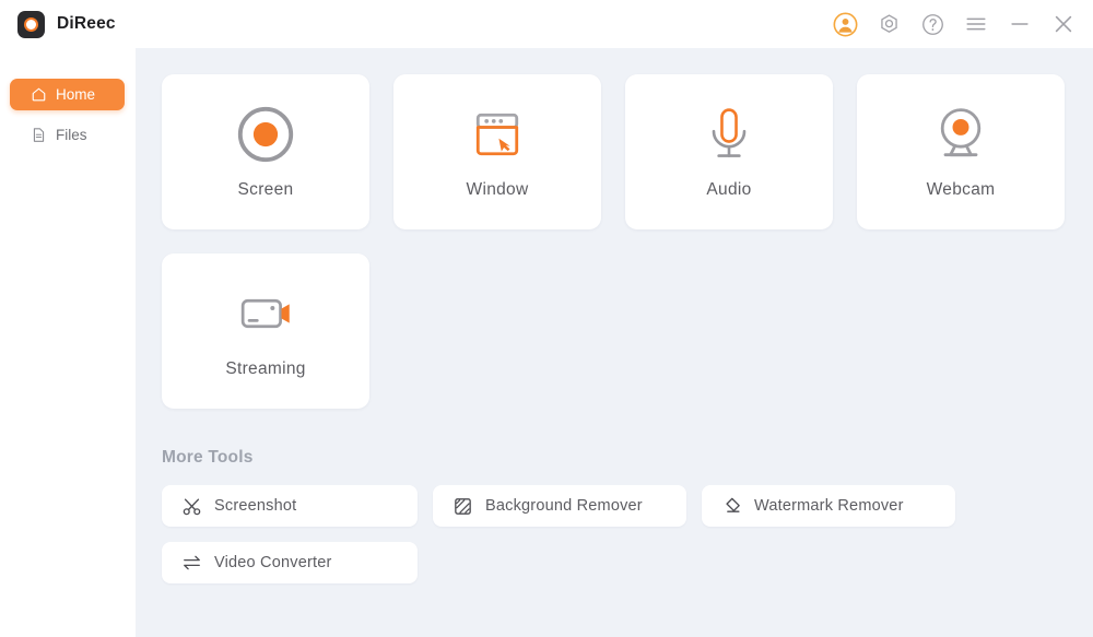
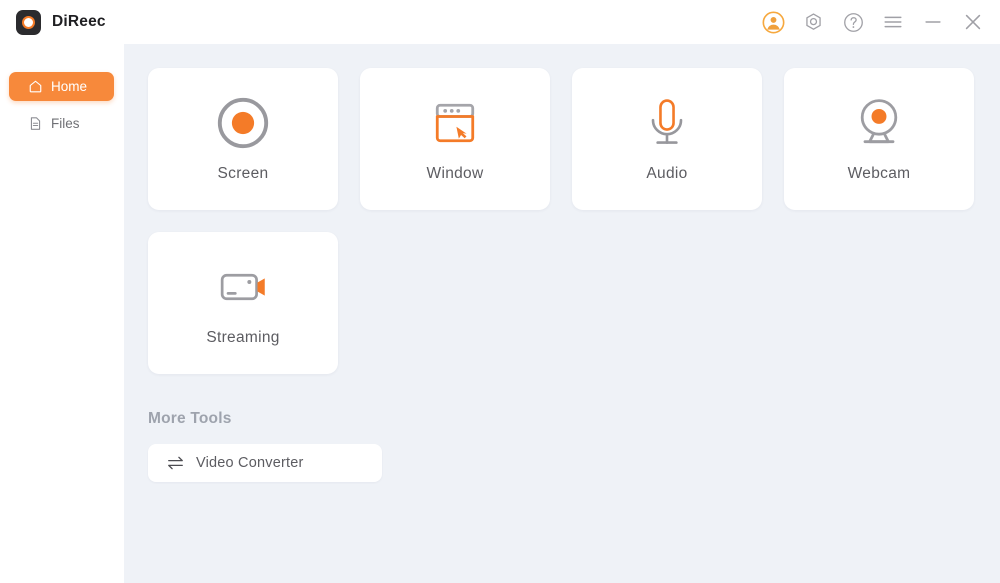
  DiReec
  Home
  Files
  Screen
  Window
  Audio
  Webcam
  Streaming
  More Tools
- Screenshot
- Background Remover
- Watermark Remover
  Video Converter
